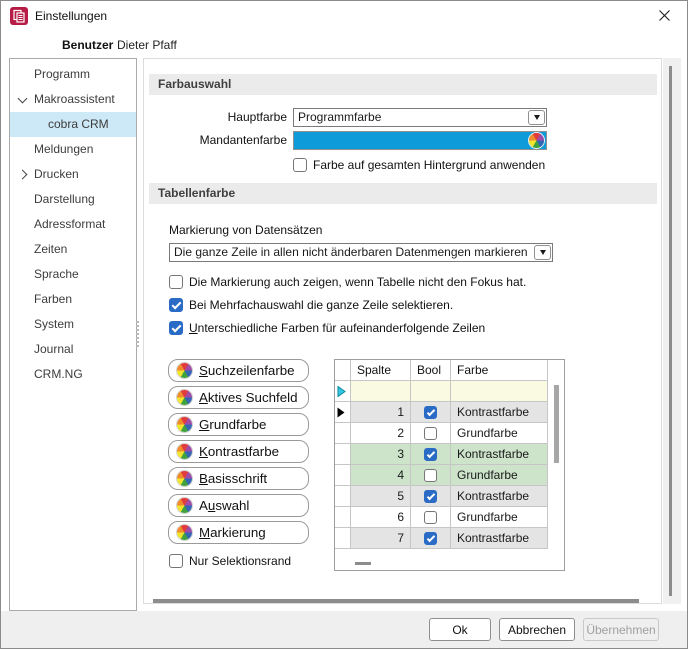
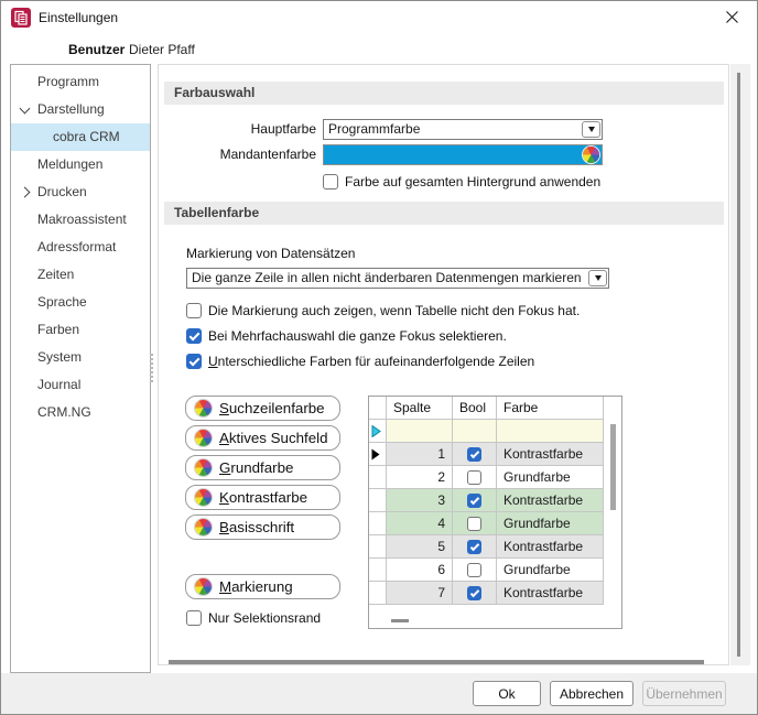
  Einstellungen
  Benutzer
  Dieter Pfaff
  Programm
- Makroassistent
+ Darstellung
  cobra CRM
  Meldungen
  Drucken
- Darstellung
+ Makroassistent
  Adressformat
  Zeiten
  Sprache
  Farben
  System
  Journal
  CRM.NG
  Farbauswahl
  Hauptfarbe
  Programmfarbe
  Mandantenfarbe
  Farbe auf gesamten Hintergrund anwenden
  Tabellenfarbe
  Markierung von Datensätzen
  Die ganze Zeile in allen nicht änderbaren Datenmengen markieren
  Die Markierung auch zeigen, wenn Tabelle nicht den Fokus hat.
- Bei Mehrfachauswahl die ganze Zeile selektieren.
+ Bei Mehrfachauswahl die ganze Fokus selektieren.
  Unterschiedliche Farben für aufeinanderfolgende Zeilen
  Suchzeilenfarbe
  Aktives Suchfeld
  Grundfarbe
  Kontrastfarbe
  Basisschrift
- Auswahl
  Markierung
  Nur Selektionsrand
  Spalte
  Bool
  Farbe
  1
  Kontrastfarbe
  2
  Grundfarbe
  3
  Kontrastfarbe
  4
  Grundfarbe
  5
  Kontrastfarbe
  6
  Grundfarbe
  7
  Kontrastfarbe
  Ok
  Abbrechen
  Übernehmen
